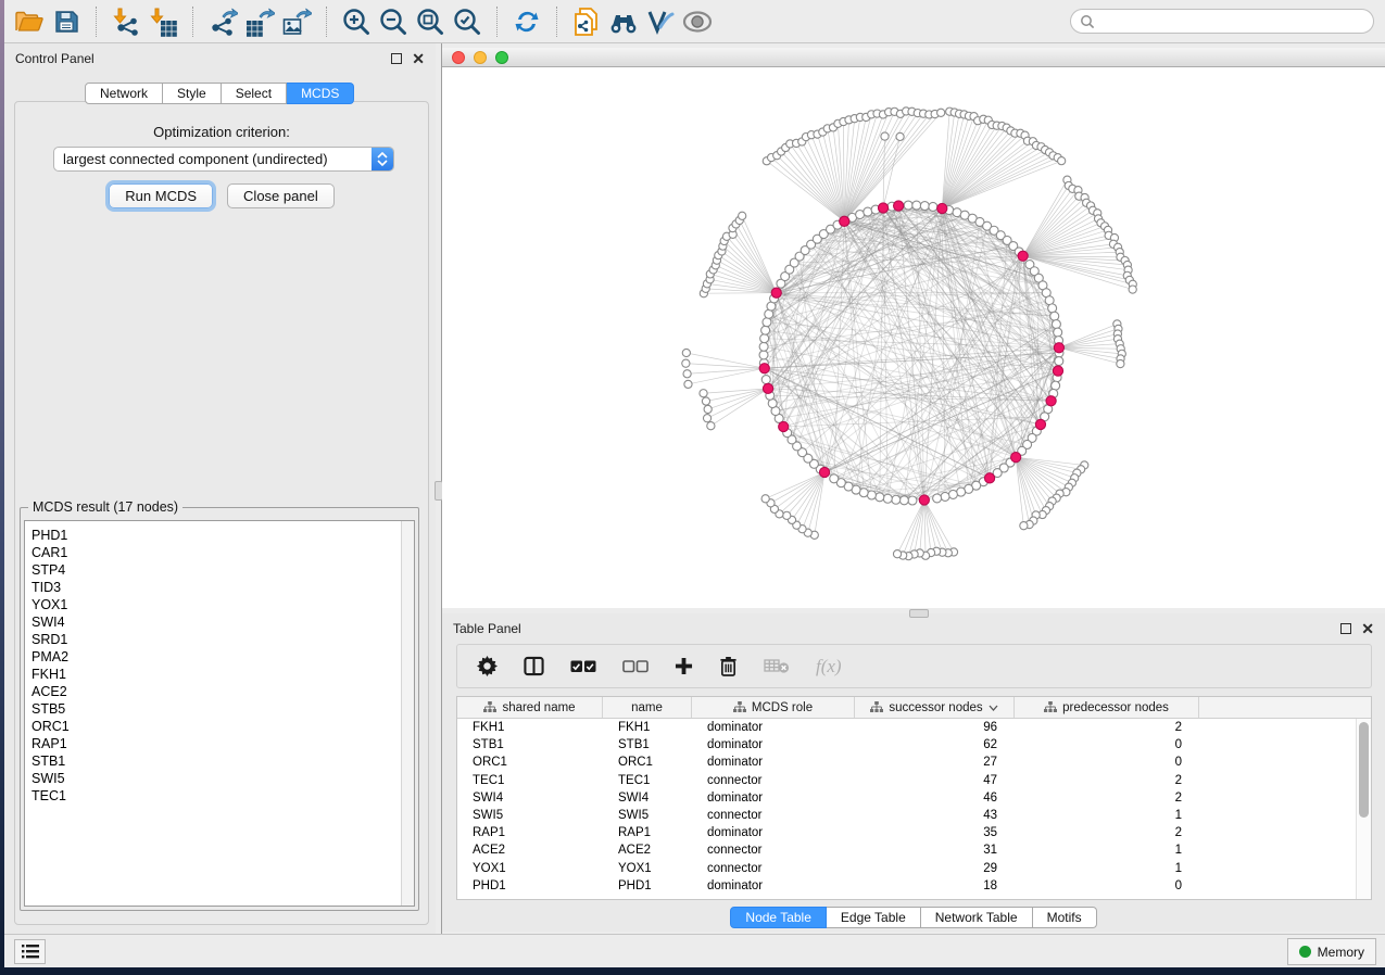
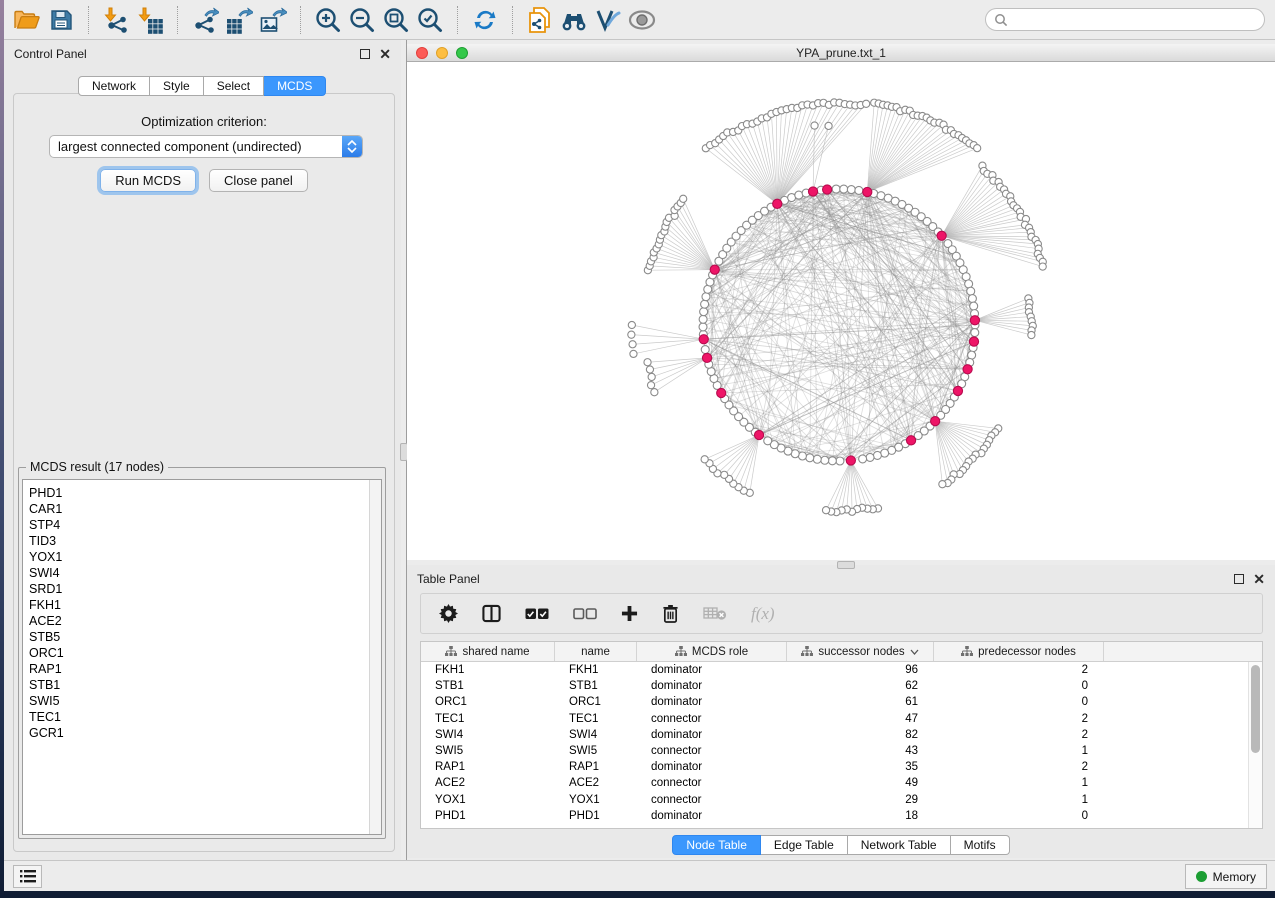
  Control Panel
  ✕
  Network
  Style
  Select
  MCDS
  Optimization criterion:
  largest connected component (undirected)
  Run MCDS
  Close panel
  MCDS result (17 nodes)
  PHD1
  CAR1
  STP4
  TID3
  YOX1
  SWI4
  SRD1
- PMA2
  FKH1
  ACE2
  STB5
  ORC1
  RAP1
  STB1
  SWI5
  TEC1
+ GCR1
+ YPA_prune.txt_1
  Table Panel
  ✕
  f(x)
  shared name
  name
  MCDS role
  successor nodes
  predecessor nodes
  FKH1
  FKH1
  dominator
  96
  2
  STB1
  STB1
  dominator
  62
  0
  ORC1
  ORC1
  dominator
- 27
+ 61
  0
  TEC1
  TEC1
  connector
  47
  2
  SWI4
  SWI4
  dominator
- 46
+ 82
  2
  SWI5
  SWI5
  connector
  43
  1
  RAP1
  RAP1
  dominator
  35
  2
  ACE2
  ACE2
  connector
- 31
+ 49
  1
  YOX1
  YOX1
  connector
  29
  1
  PHD1
  PHD1
  dominator
  18
  0
  Node Table
  Edge Table
  Network Table
  Motifs
  Memory
